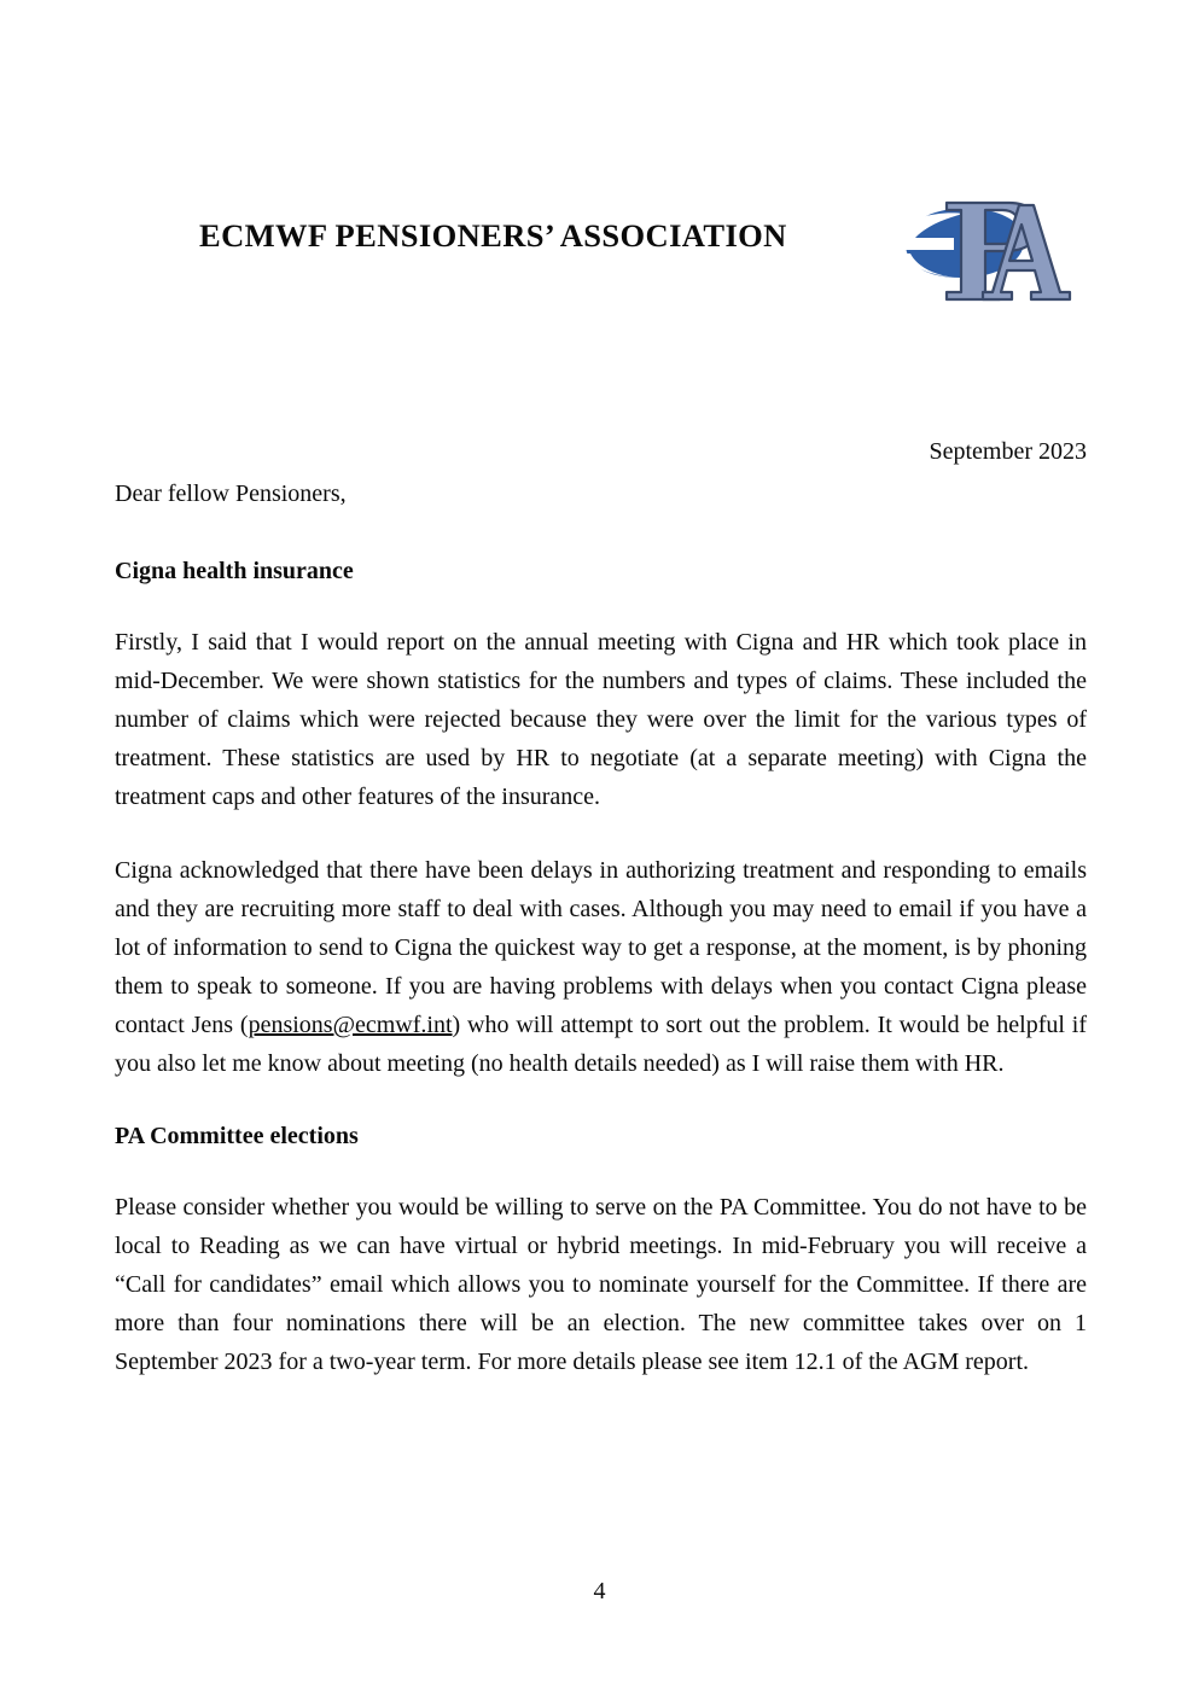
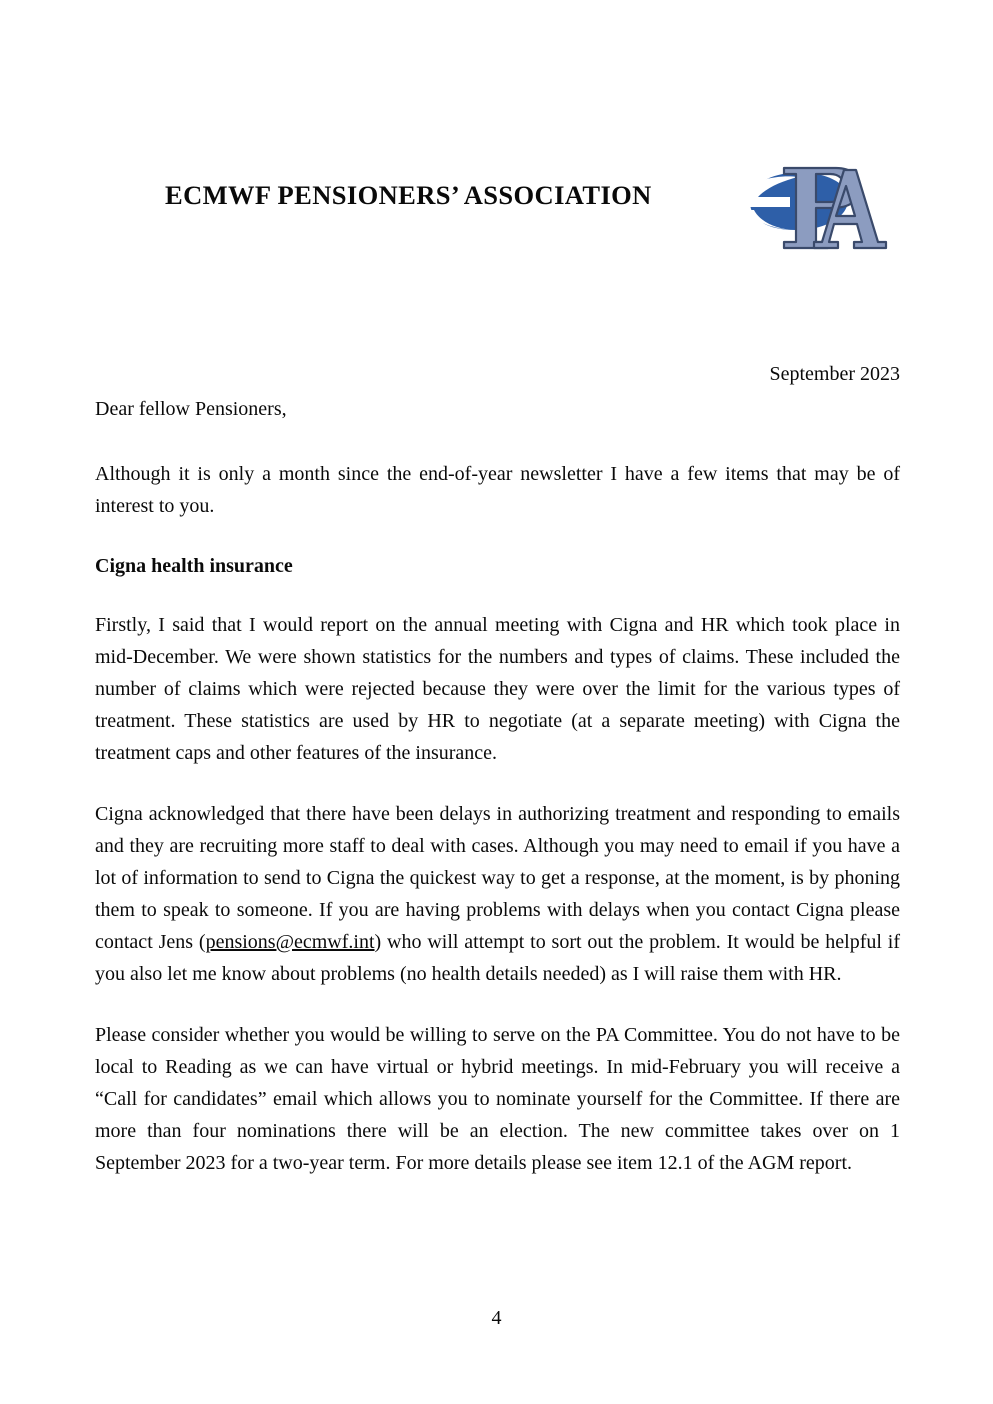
  ECMWF PENSIONERS’ ASSOCIATION
  September 2023
  Dear fellow Pensioners,
+ Although it is only a month since the end-of-year newsletter I have a few items that may be of interest to you.
  Cigna health insurance
  Firstly, I said that I would report on the annual meeting with Cigna and HR which took place in mid-December. We were shown statistics for the numbers and types of claims. These included the number of claims which were rejected because they were over the limit for the various types of treatment. These statistics are used by HR to negotiate (at a separate meeting) with Cigna the treatment caps and other features of the insurance.
- Cigna acknowledged that there have been delays in authorizing treatment and responding to emails and they are recruiting more staff to deal with cases. Although you may need to email if you have a lot of information to send to Cigna the quickest way to get a response, at the moment, is by phoning them to speak to someone. If you are having problems with delays when you contact Cigna please contact Jens (pensions@ecmwf.int) who will attempt to sort out the problem. It would be helpful if you also let me know about meeting (no health details needed) as I will raise them with HR.
+ Cigna acknowledged that there have been delays in authorizing treatment and responding to emails and they are recruiting more staff to deal with cases. Although you may need to email if you have a lot of information to send to Cigna the quickest way to get a response, at the moment, is by phoning them to speak to someone. If you are having problems with delays when you contact Cigna please contact Jens (pensions@ecmwf.int) who will attempt to sort out the problem. It would be helpful if you also let me know about problems (no health details needed) as I will raise them with HR.
- PA Committee elections
  Please consider whether you would be willing to serve on the PA Committee. You do not have to be local to Reading as we can have virtual or hybrid meetings. In mid-February you will receive a “Call for candidates” email which allows you to nominate yourself for the Committee. If there are more than four nominations there will be an election. The new committee takes over on 1 September 2023 for a two-year term. For more details please see item 12.1 of the AGM report.
  4
